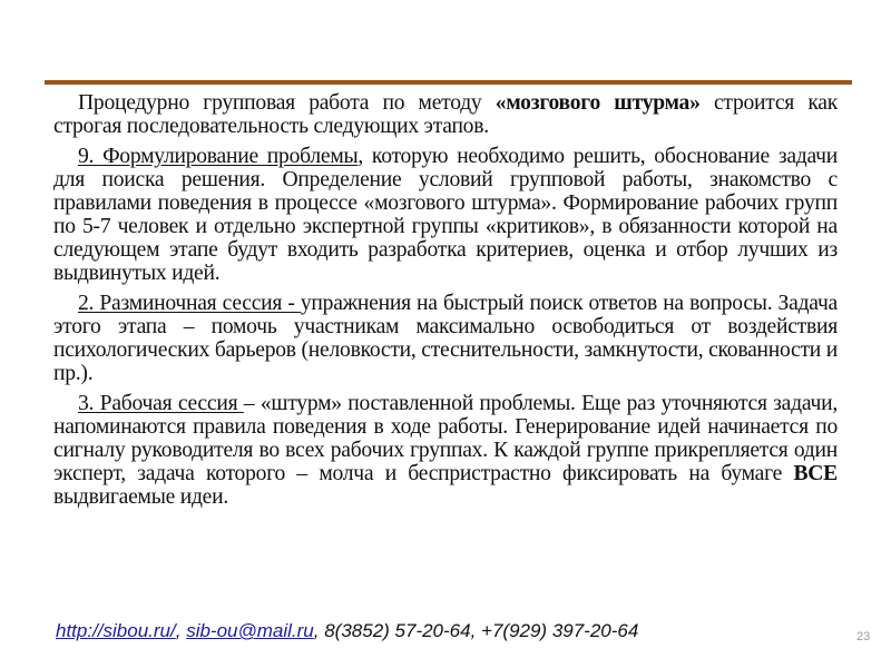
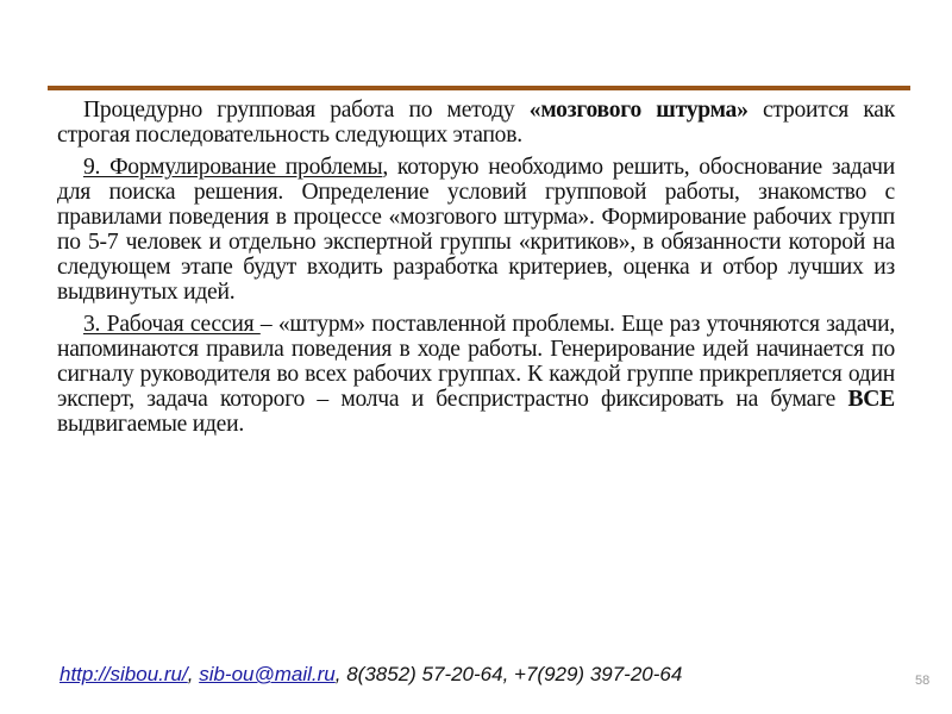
  Процедурно групповая работа по методу «мозгового штурма» строится как строгая последовательность следующих этапов.
  9. Формулирование проблемы, которую необходимо решить, обоснование задачи для поиска решения. Определение условий групповой работы, знакомство с правилами поведения в процессе «мозгового штурма». Формирование рабочих групп по 5-7 человек и отдельно экспертной группы «критиков», в обязанности которой на следующем этапе будут входить разработка критериев, оценка и отбор лучших из выдвинутых идей.
- 2. Разминочная сессия - упражнения на быстрый поиск ответов на вопросы. Задача этого этапа – помочь участникам максимально освободиться от воздействия психологических барьеров (неловкости, стеснительности, замкнутости, скованности и пр.).
  3. Рабочая сессия – «штурм» поставленной проблемы. Еще раз уточняются задачи, напоминаются правила поведения в ходе работы. Генерирование идей начинается по сигналу руководителя во всех рабочих группах. К каждой группе прикрепляется один эксперт, задача которого – молча и беспристрастно фиксировать на бумаге ВСЕ выдвигаемые идеи.
  http://sibou.ru/, sib-ou@mail.ru, 8(3852) 57-20-64, +7(929) 397-20-64
- 23
+ 58
